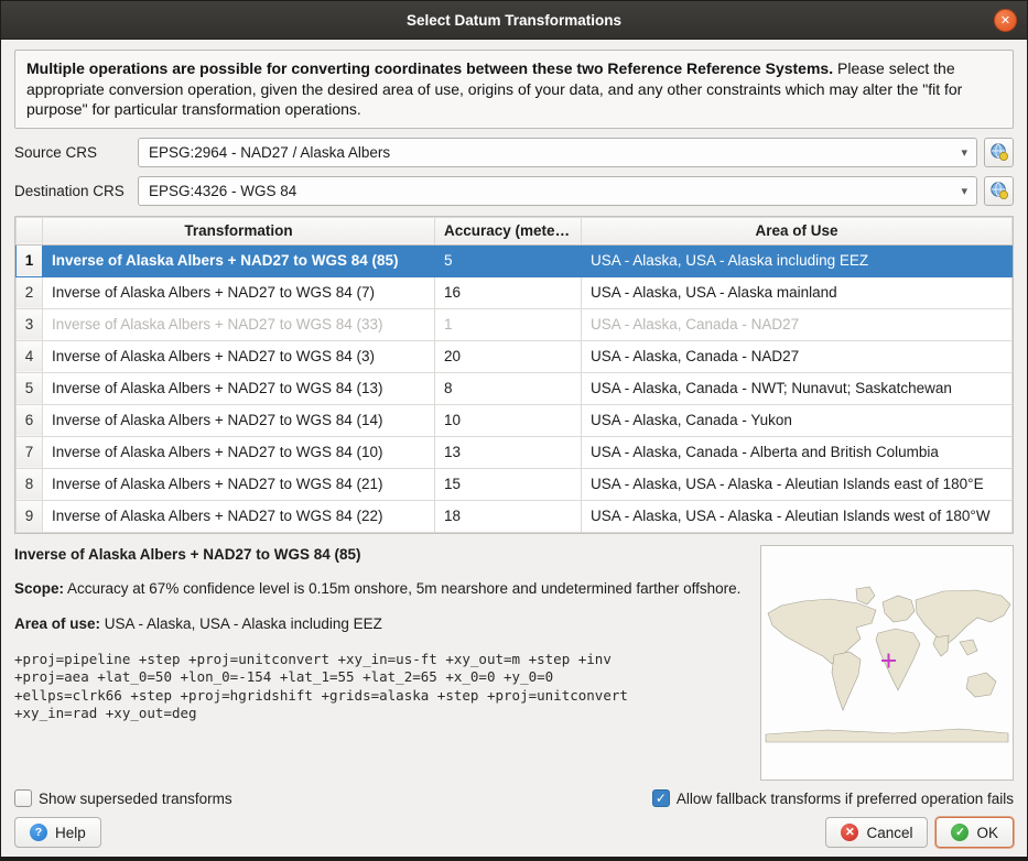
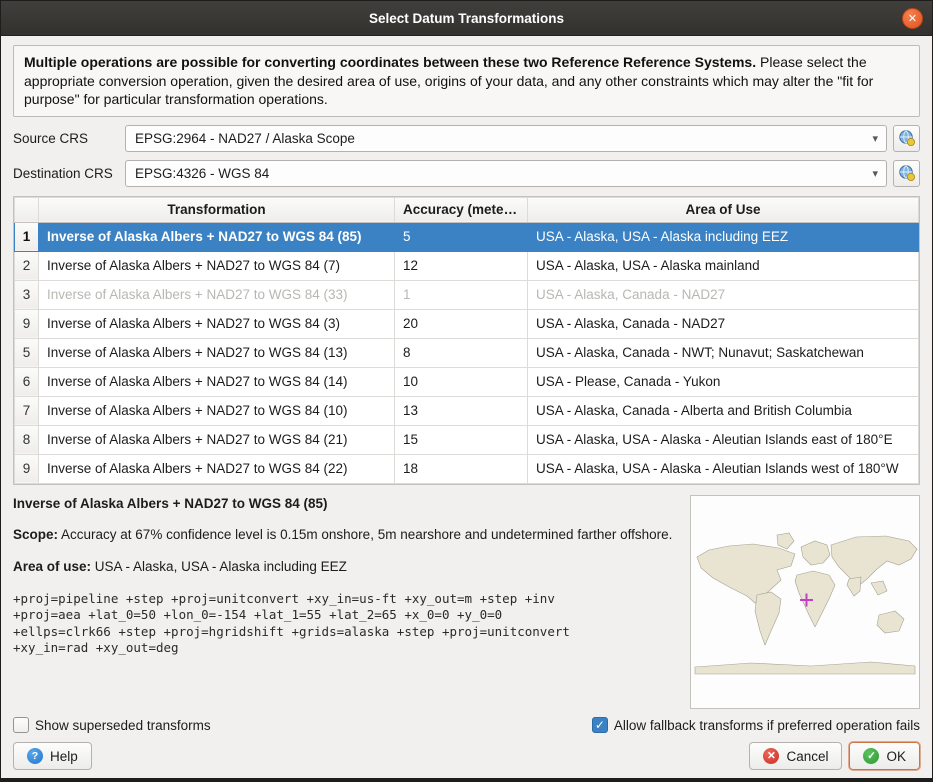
  Select Datum Transformations
  ✕
  Multiple operations are possible for converting coordinates between these two Reference Reference Systems. Please select the appropriate conversion operation, given the desired area of use, origins of your data, and any other constraints which may alter the "fit for purpose" for particular transformation operations.
  Source CRS
- EPSG:2964 - NAD27 / Alaska Albers
+ EPSG:2964 - NAD27 / Alaska Scope
  ▾
  Destination CRS
  EPSG:4326 - WGS 84
  ▾
  	Transformation	Accuracy (meters)	Area of Use
  1	Inverse of Alaska Albers + NAD27 to WGS 84 (85)	5	USA - Alaska, USA - Alaska including EEZ
- 2	Inverse of Alaska Albers + NAD27 to WGS 84 (7)	16	USA - Alaska, USA - Alaska mainland
+ 2	Inverse of Alaska Albers + NAD27 to WGS 84 (7)	12	USA - Alaska, USA - Alaska mainland
  3	Inverse of Alaska Albers + NAD27 to WGS 84 (33)	1	USA - Alaska, Canada - NAD27
- 4	Inverse of Alaska Albers + NAD27 to WGS 84 (3)	20	USA - Alaska, Canada - NAD27
+ 9	Inverse of Alaska Albers + NAD27 to WGS 84 (3)	20	USA - Alaska, Canada - NAD27
  5	Inverse of Alaska Albers + NAD27 to WGS 84 (13)	8	USA - Alaska, Canada - NWT; Nunavut; Saskatchewan
- 6	Inverse of Alaska Albers + NAD27 to WGS 84 (14)	10	USA - Alaska, Canada - Yukon
+ 6	Inverse of Alaska Albers + NAD27 to WGS 84 (14)	10	USA - Please, Canada - Yukon
  7	Inverse of Alaska Albers + NAD27 to WGS 84 (10)	13	USA - Alaska, Canada - Alberta and British Columbia
  8	Inverse of Alaska Albers + NAD27 to WGS 84 (21)	15	USA - Alaska, USA - Alaska - Aleutian Islands east of 180°E
  9	Inverse of Alaska Albers + NAD27 to WGS 84 (22)	18	USA - Alaska, USA - Alaska - Aleutian Islands west of 180°W
  Inverse of Alaska Albers + NAD27 to WGS 84 (85)
  Scope: Accuracy at 67% confidence level is 0.15m onshore, 5m nearshore and undetermined farther offshore.
  Area of use: USA - Alaska, USA - Alaska including EEZ
  +proj=pipeline +step +proj=unitconvert +xy_in=us-ft +xy_out=m +step +inv
  +proj=aea +lat_0=50 +lon_0=-154 +lat_1=55 +lat_2=65 +x_0=0 +y_0=0
  +ellps=clrk66 +step +proj=hgridshift +grids=alaska +step +proj=unitconvert
  +xy_in=rad +xy_out=deg
  Show superseded transforms
  ✓
  Allow fallback transforms if preferred operation fails
  ?
  Help
  ✕
  Cancel
  ✓
  OK
